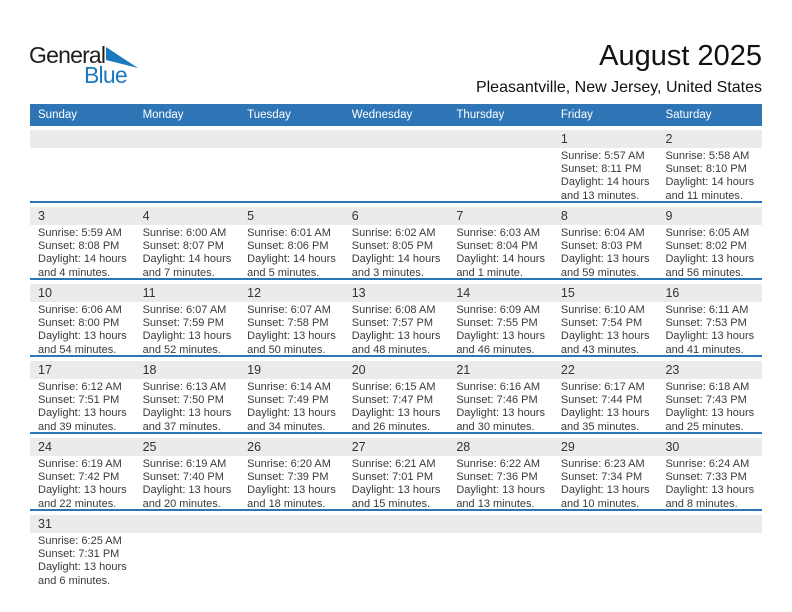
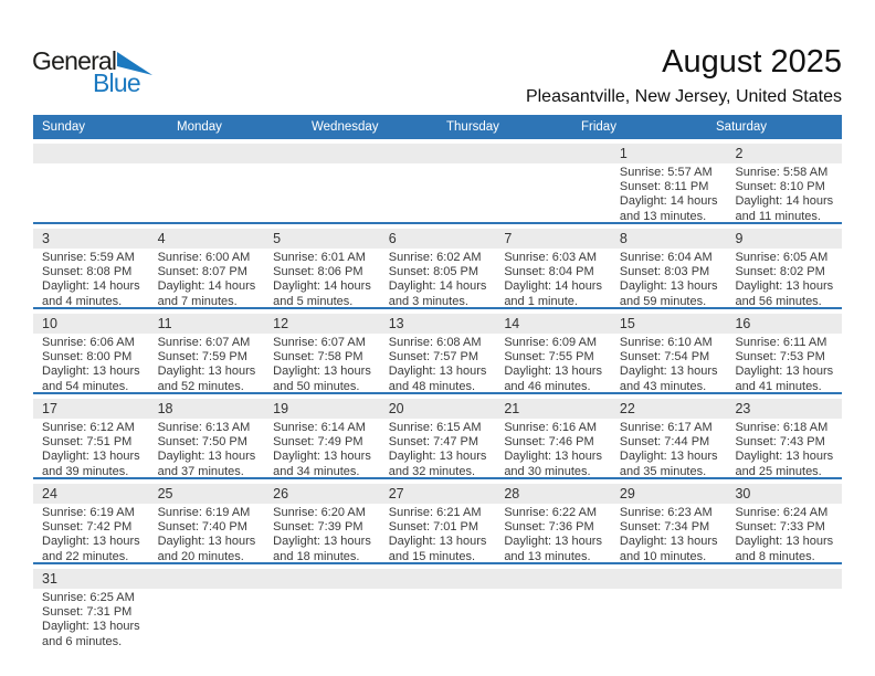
  General
  Blue
  August 2025
  Pleasantville, New Jersey, United States
  Sunday
  Monday
- Tuesday
  Wednesday
  Thursday
  Friday
  Saturday
  1
  Sunrise: 5:57 AM
  Sunset: 8:11 PM
  Daylight: 14 hours
  and 13 minutes.
  2
  Sunrise: 5:58 AM
  Sunset: 8:10 PM
  Daylight: 14 hours
  and 11 minutes.
  3
  Sunrise: 5:59 AM
  Sunset: 8:08 PM
  Daylight: 14 hours
  and 4 minutes.
  4
  Sunrise: 6:00 AM
  Sunset: 8:07 PM
  Daylight: 14 hours
  and 7 minutes.
  5
  Sunrise: 6:01 AM
  Sunset: 8:06 PM
  Daylight: 14 hours
  and 5 minutes.
  6
  Sunrise: 6:02 AM
  Sunset: 8:05 PM
  Daylight: 14 hours
  and 3 minutes.
  7
  Sunrise: 6:03 AM
  Sunset: 8:04 PM
  Daylight: 14 hours
  and 1 minute.
  8
  Sunrise: 6:04 AM
  Sunset: 8:03 PM
  Daylight: 13 hours
  and 59 minutes.
  9
  Sunrise: 6:05 AM
  Sunset: 8:02 PM
  Daylight: 13 hours
  and 56 minutes.
  10
  Sunrise: 6:06 AM
  Sunset: 8:00 PM
  Daylight: 13 hours
  and 54 minutes.
  11
  Sunrise: 6:07 AM
  Sunset: 7:59 PM
  Daylight: 13 hours
  and 52 minutes.
  12
  Sunrise: 6:07 AM
  Sunset: 7:58 PM
  Daylight: 13 hours
  and 50 minutes.
  13
  Sunrise: 6:08 AM
  Sunset: 7:57 PM
  Daylight: 13 hours
  and 48 minutes.
  14
  Sunrise: 6:09 AM
  Sunset: 7:55 PM
  Daylight: 13 hours
  and 46 minutes.
  15
  Sunrise: 6:10 AM
  Sunset: 7:54 PM
  Daylight: 13 hours
  and 43 minutes.
  16
  Sunrise: 6:11 AM
  Sunset: 7:53 PM
  Daylight: 13 hours
  and 41 minutes.
  17
  Sunrise: 6:12 AM
  Sunset: 7:51 PM
  Daylight: 13 hours
  and 39 minutes.
  18
  Sunrise: 6:13 AM
  Sunset: 7:50 PM
  Daylight: 13 hours
  and 37 minutes.
  19
  Sunrise: 6:14 AM
  Sunset: 7:49 PM
  Daylight: 13 hours
  and 34 minutes.
  20
  Sunrise: 6:15 AM
  Sunset: 7:47 PM
  Daylight: 13 hours
- and 26 minutes.
+ and 32 minutes.
  21
  Sunrise: 6:16 AM
  Sunset: 7:46 PM
  Daylight: 13 hours
  and 30 minutes.
  22
  Sunrise: 6:17 AM
  Sunset: 7:44 PM
  Daylight: 13 hours
  and 35 minutes.
  23
  Sunrise: 6:18 AM
  Sunset: 7:43 PM
  Daylight: 13 hours
  and 25 minutes.
  24
  Sunrise: 6:19 AM
  Sunset: 7:42 PM
  Daylight: 13 hours
  and 22 minutes.
  25
  Sunrise: 6:19 AM
  Sunset: 7:40 PM
  Daylight: 13 hours
  and 20 minutes.
  26
  Sunrise: 6:20 AM
  Sunset: 7:39 PM
  Daylight: 13 hours
  and 18 minutes.
  27
  Sunrise: 6:21 AM
  Sunset: 7:01 PM
  Daylight: 13 hours
  and 15 minutes.
  28
  Sunrise: 6:22 AM
  Sunset: 7:36 PM
  Daylight: 13 hours
  and 13 minutes.
  29
  Sunrise: 6:23 AM
  Sunset: 7:34 PM
  Daylight: 13 hours
  and 10 minutes.
  30
  Sunrise: 6:24 AM
  Sunset: 7:33 PM
  Daylight: 13 hours
  and 8 minutes.
  31
  Sunrise: 6:25 AM
  Sunset: 7:31 PM
  Daylight: 13 hours
  and 6 minutes.
